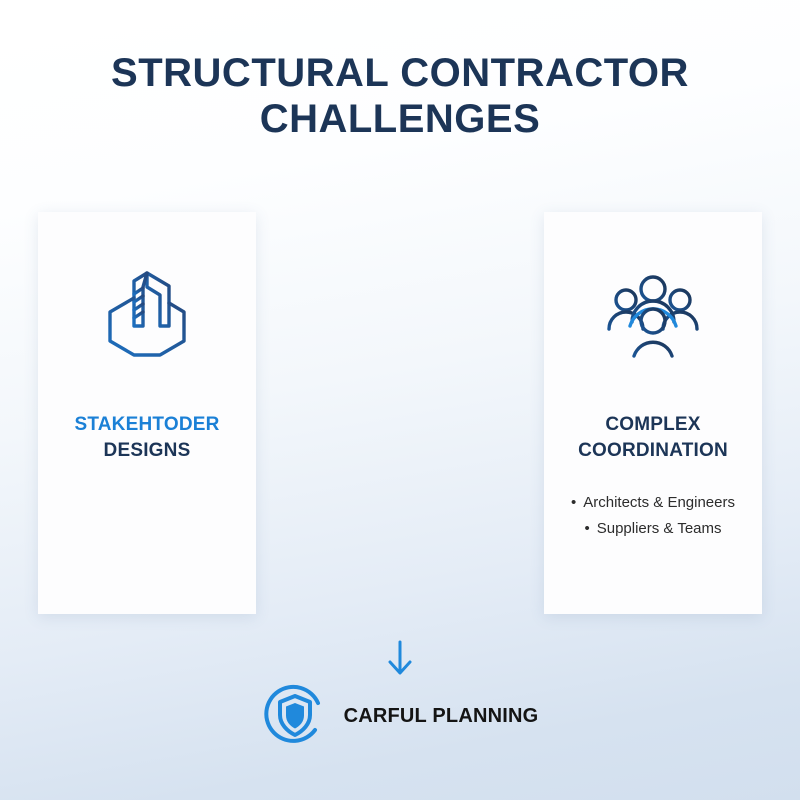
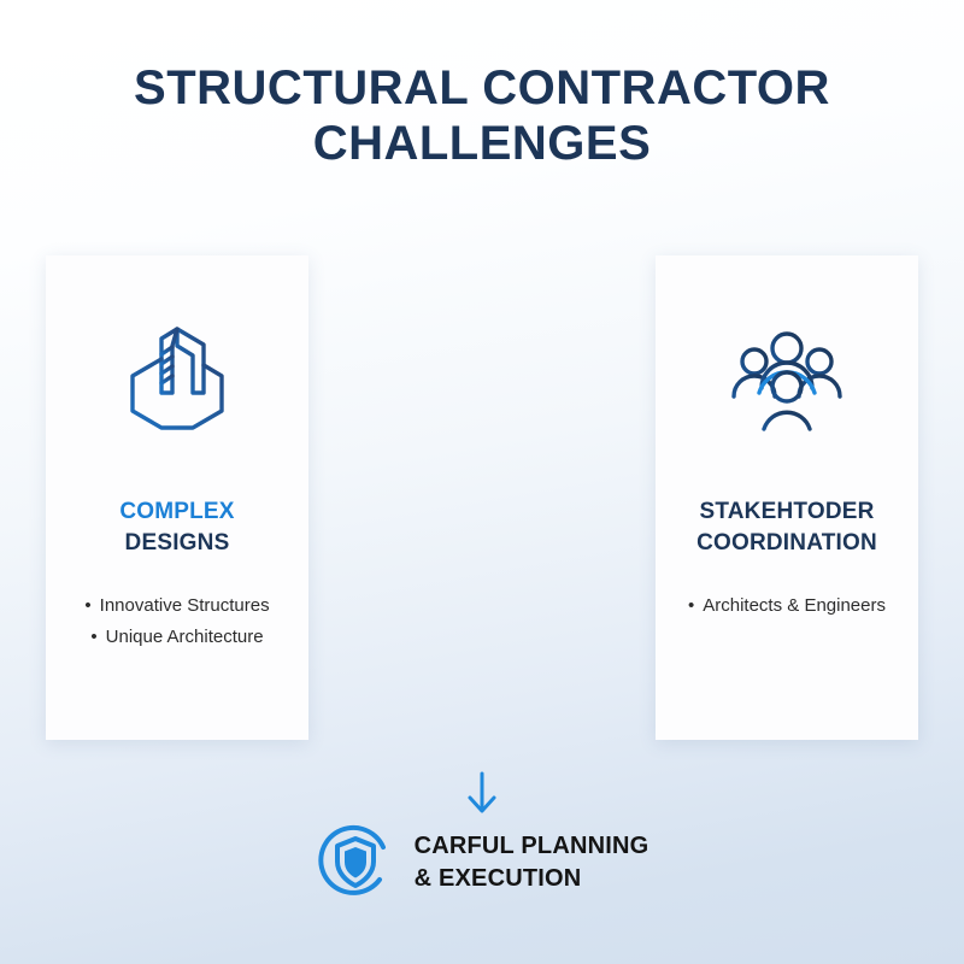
  STRUCTURAL CONTRACTOR
  CHALLENGES
- STAKEHTODER
+ COMPLEX
  DESIGNS
+ Innovative Structures
+ Unique Architecture
- COMPLEX
+ STAKEHTODER
  COORDINATION
  Architects & Engineers
- Suppliers & Teams
  CARFUL PLANNING
+ & EXECUTION
